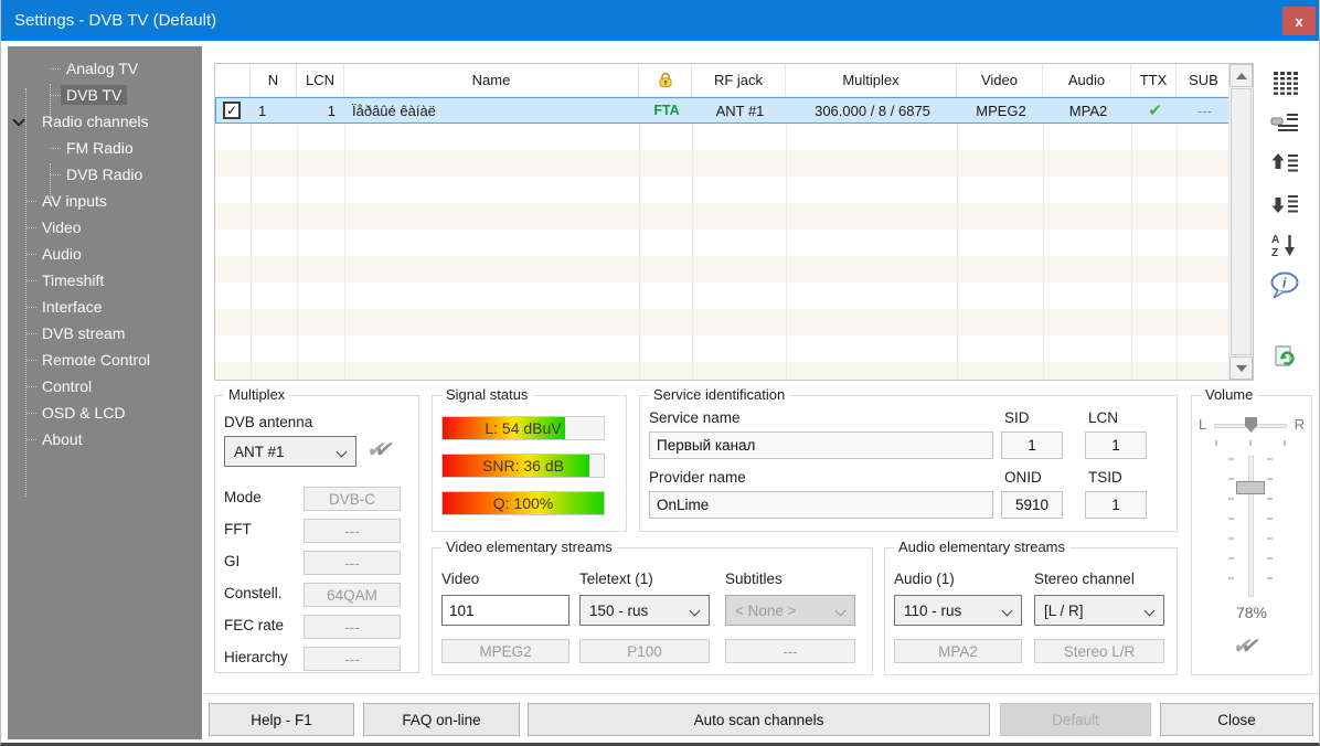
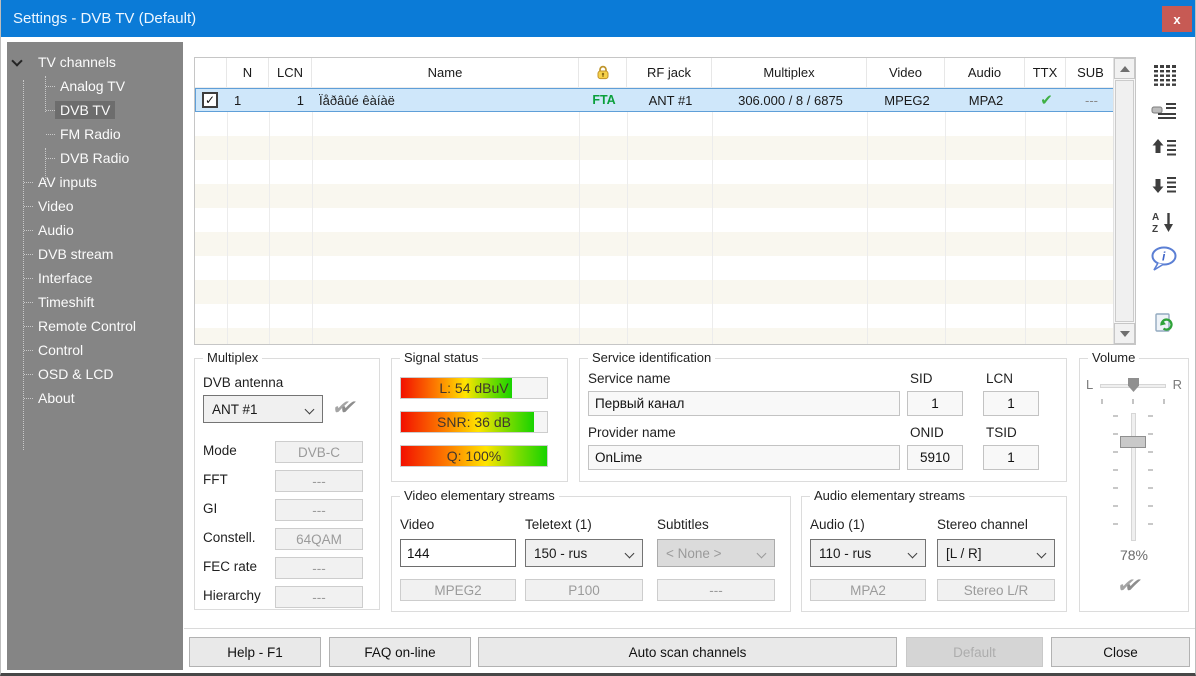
  Settings - DVB TV (Default)
  x
+ TV channels
  Analog TV
  DVB TV
- Radio channels
  FM Radio
  DVB Radio
  AV inputs
  Video
  Audio
- Timeshift
+ DVB stream
  Interface
- DVB stream
+ Timeshift
  Remote Control
  Control
  OSD & LCD
  About
  N
  LCN
  Name
  RF jack
  Multiplex
  Video
  Audio
  TTX
  SUB
  ✓
  1
  1
  Ïåðâûé êàíàë
  FTA
  ANT #1
  306.000 / 8 / 6875
  MPEG2
  MPA2
  ✔
  ---
  A
  Z
  i
  Multiplex
  DVB antenna
  ANT #1
  Mode
  DVB-C
  FFT
  ---
  GI
  ---
  Constell.
  64QAM
  FEC rate
  ---
  Hierarchy
  ---
  Signal status
  L: 54 dBuV
  SNR: 36 dB
  Q: 100%
  Service identification
  Service name
  Первый канал
  SID
  1
  LCN
  1
  Provider name
  OnLime
  ONID
  5910
  TSID
  1
  Video elementary streams
  Video
- 101
+ 144
  Teletext (1)
  150 - rus
  Subtitles
  < None >
  MPEG2
  P100
  ---
  Audio elementary streams
  Audio (1)
  110 - rus
  Stereo channel
  [L / R]
  MPA2
  Stereo L/R
  Volume
  L
  R
  78%
  Help - F1
  FAQ on-line
  Auto scan channels
  Default
  Close
